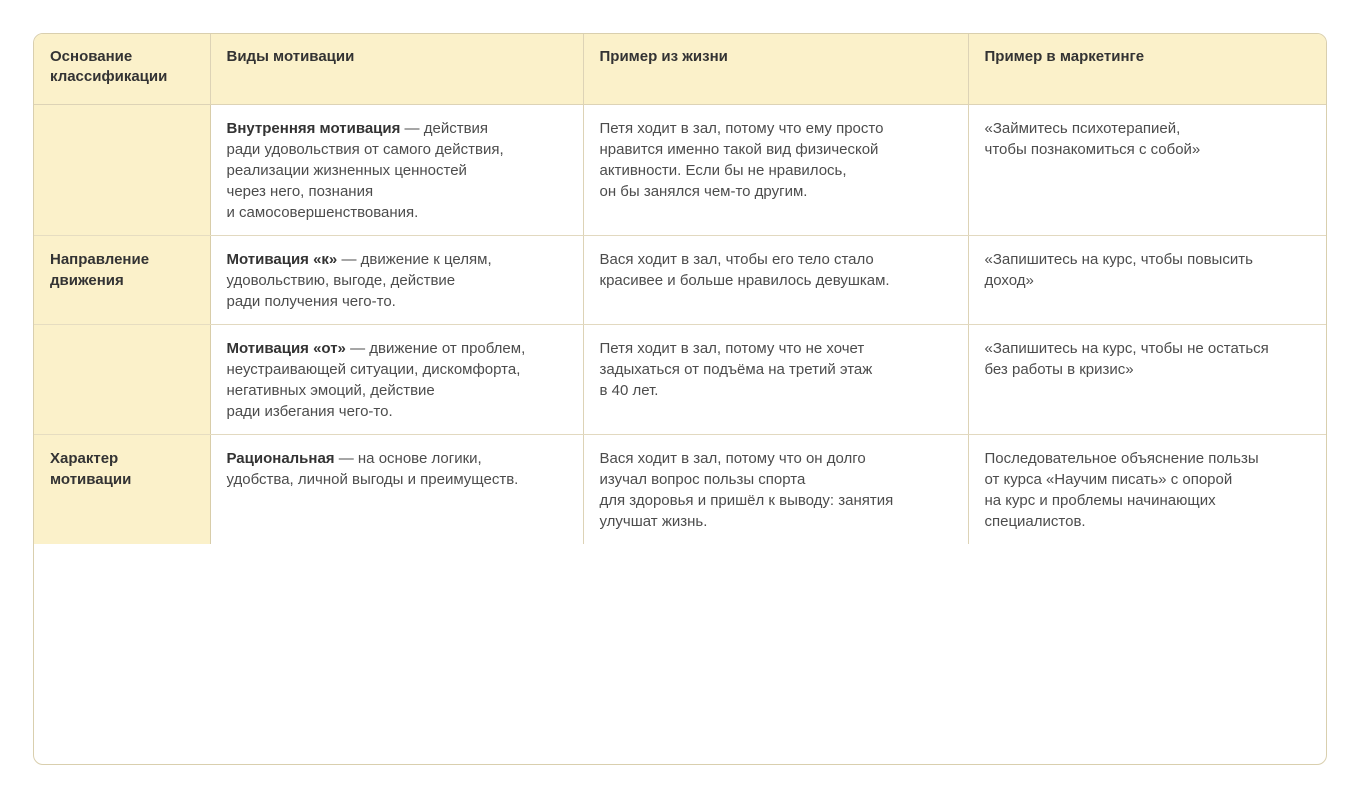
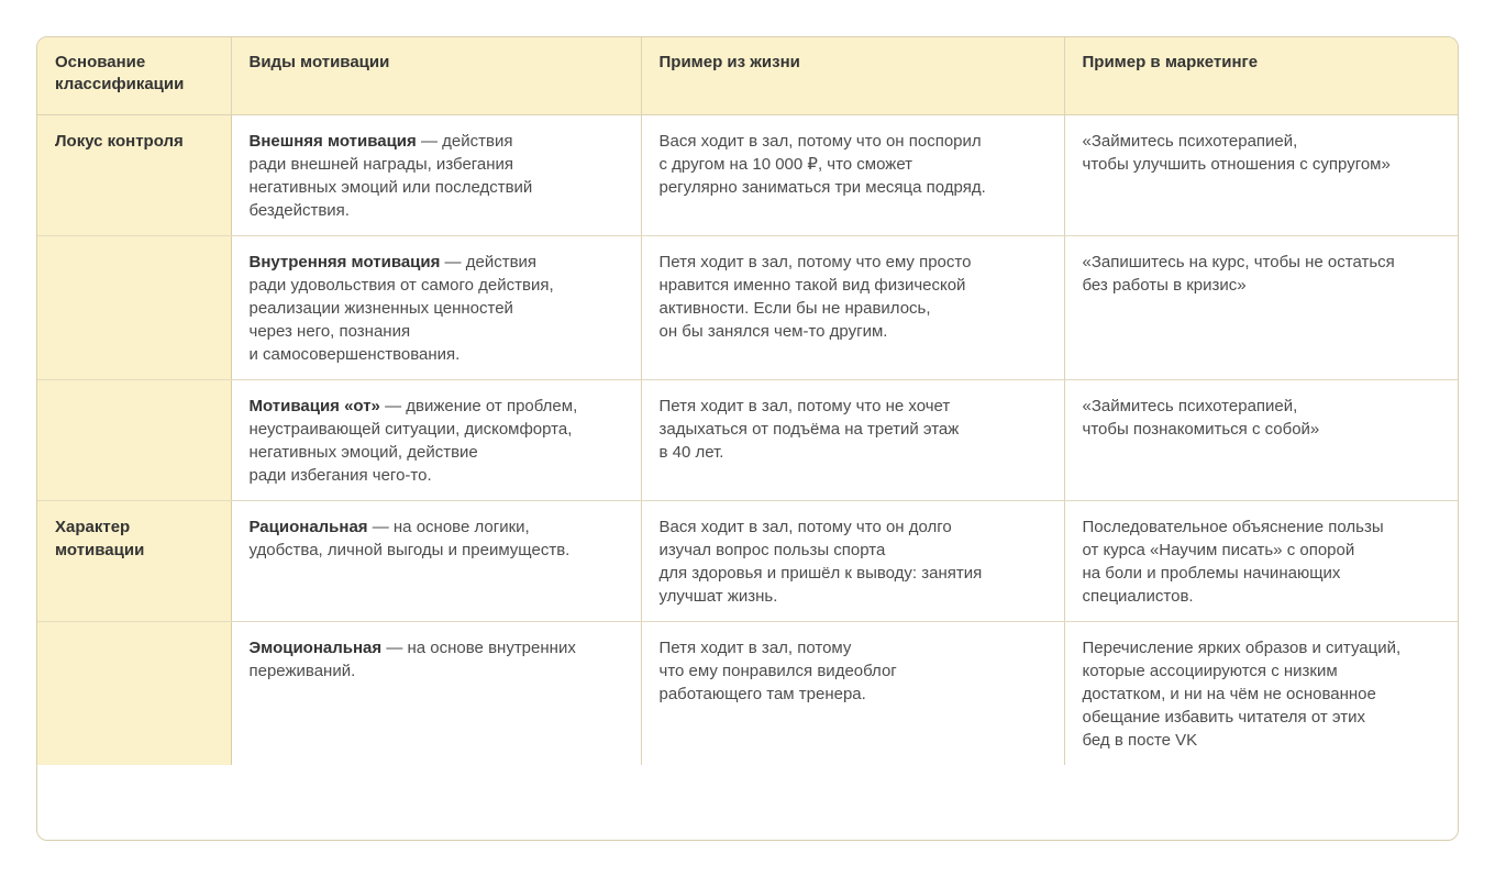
  Основание классификации	Виды мотивации	Пример из жизни	Пример в маркетинге
+ Локус контроля	Внешняя мотивация — действия ради внешней награды, избегания негативных эмоций или последствий бездействия.	Вася ходит в зал, потому что он поспорил с другом на 10 000 ₽, что сможет регулярно заниматься три месяца подряд.	«Займитесь психотерапией, чтобы улучшить отношения с супругом»
- 	Внутренняя мотивация — действия ради удовольствия от самого действия, реализации жизненных ценностей через него, познания и самосовершенствования.	Петя ходит в зал, потому что ему просто нравится именно такой вид физической активности. Если бы не нравилось, он бы занялся чем-то другим.	«Займитесь психотерапией, чтобы познакомиться с собой»
+ 	Внутренняя мотивация — действия ради удовольствия от самого действия, реализации жизненных ценностей через него, познания и самосовершенствования.	Петя ходит в зал, потому что ему просто нравится именно такой вид физической активности. Если бы не нравилось, он бы занялся чем-то другим.	«Запишитесь на курс, чтобы не остаться без работы в кризис»
- Направление движения	Мотивация «к» — движение к целям, удовольствию, выгоде, действие ради получения чего-то.	Вася ходит в зал, чтобы его тело стало красивее и больше нравилось девушкам.	«Запишитесь на курс, чтобы повысить доход»
- 	Мотивация «от» — движение от проблем, неустраивающей ситуации, дискомфорта, негативных эмоций, действие ради избегания чего-то.	Петя ходит в зал, потому что не хочет задыхаться от подъёма на третий этаж в 40 лет.	«Запишитесь на курс, чтобы не остаться без работы в кризис»
+ 	Мотивация «от» — движение от проблем, неустраивающей ситуации, дискомфорта, негативных эмоций, действие ради избегания чего-то.	Петя ходит в зал, потому что не хочет задыхаться от подъёма на третий этаж в 40 лет.	«Займитесь психотерапией, чтобы познакомиться с собой»
- Характер мотивации	Рациональная — на основе логики, удобства, личной выгоды и преимуществ.	Вася ходит в зал, потому что он долго изучал вопрос пользы спорта для здоровья и пришёл к выводу: занятия улучшат жизнь.	Последовательное объяснение пользы от курса «Научим писать» с опорой на курс и проблемы начинающих специалистов.
+ Характер мотивации	Рациональная — на основе логики, удобства, личной выгоды и преимуществ.	Вася ходит в зал, потому что он долго изучал вопрос пользы спорта для здоровья и пришёл к выводу: занятия улучшат жизнь.	Последовательное объяснение пользы от курса «Научим писать» с опорой на боли и проблемы начинающих специалистов.
+ 	Эмоциональная — на основе внутренних переживаний.	Петя ходит в зал, потому что ему понравился видеоблог работающего там тренера.	Перечисление ярких образов и ситуаций, которые ассоциируются с низким достатком, и ни на чём не основанное обещание избавить читателя от этих бед в посте VK
